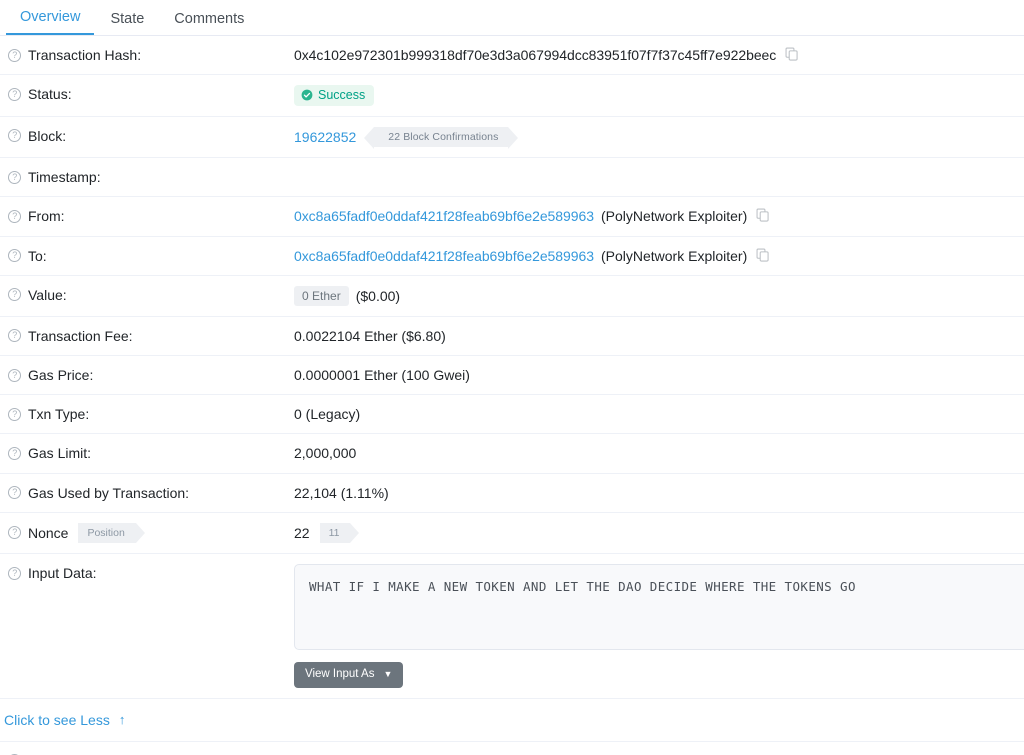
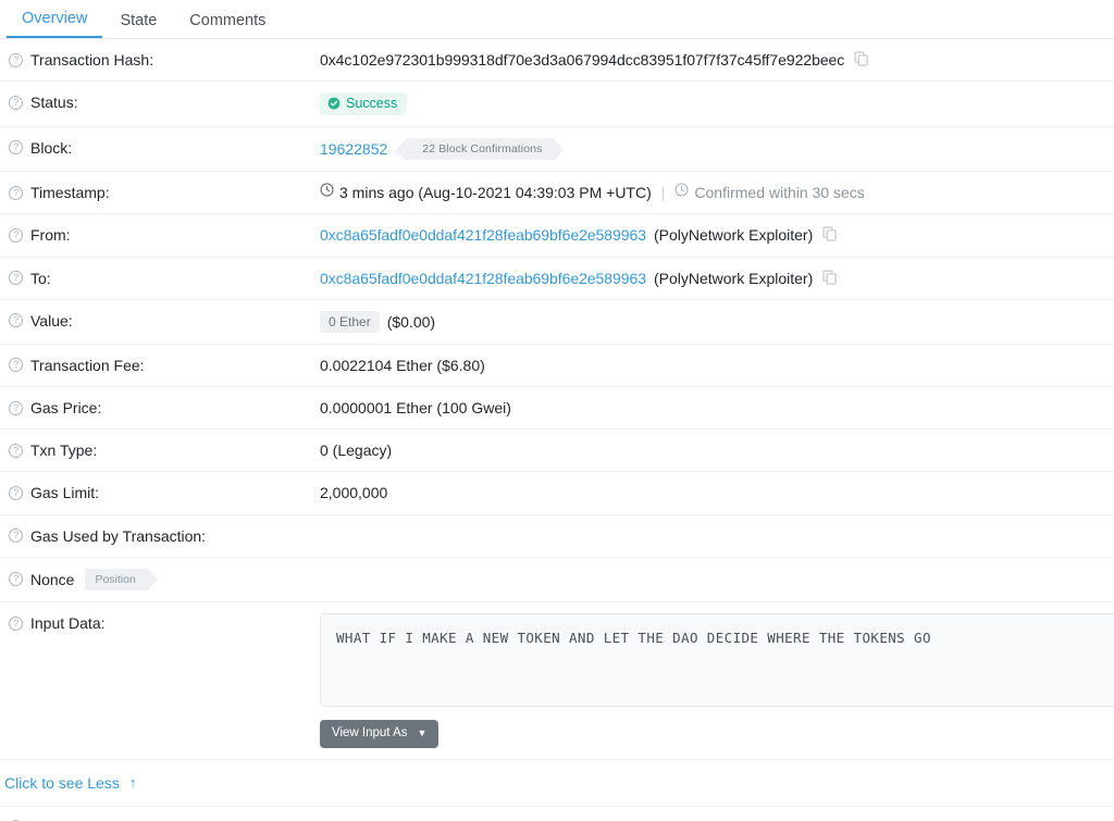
  Overview
  State
  Comments
  ?
  Transaction Hash:
  0x4c102e972301b999318df70e3d3a067994dcc83951f07f7f37c45ff7e922beec
  ?
  Status:
  Success
  ?
  Block:
  19622852
  22 Block Confirmations
  ?
  Timestamp:
+ 3 mins ago (Aug-10-2021 04:39:03 PM +UTC)
+ |
+ Confirmed within 30 secs
  ?
  From:
  0xc8a65fadf0e0ddaf421f28feab69bf6e2e589963
  (PolyNetwork Exploiter)
  ?
  To:
  0xc8a65fadf0e0ddaf421f28feab69bf6e2e589963
  (PolyNetwork Exploiter)
  ?
  Value:
  0 Ether
  ($0.00)
  ?
  Transaction Fee:
  0.0022104 Ether ($6.80)
  ?
  Gas Price:
  0.0000001 Ether (100 Gwei)
  ?
  Txn Type:
  0 (Legacy)
  ?
  Gas Limit:
  2,000,000
  ?
  Gas Used by Transaction:
- 22,104 (1.11%)
  ?
  Nonce
  Position
- 22
- 11
  ?
  Input Data:
  WHAT IF I MAKE A NEW TOKEN AND LET THE DAO DECIDE WHERE THE TOKENS GO
  View Input As
  ▼
  Click to see Less
  ↑
